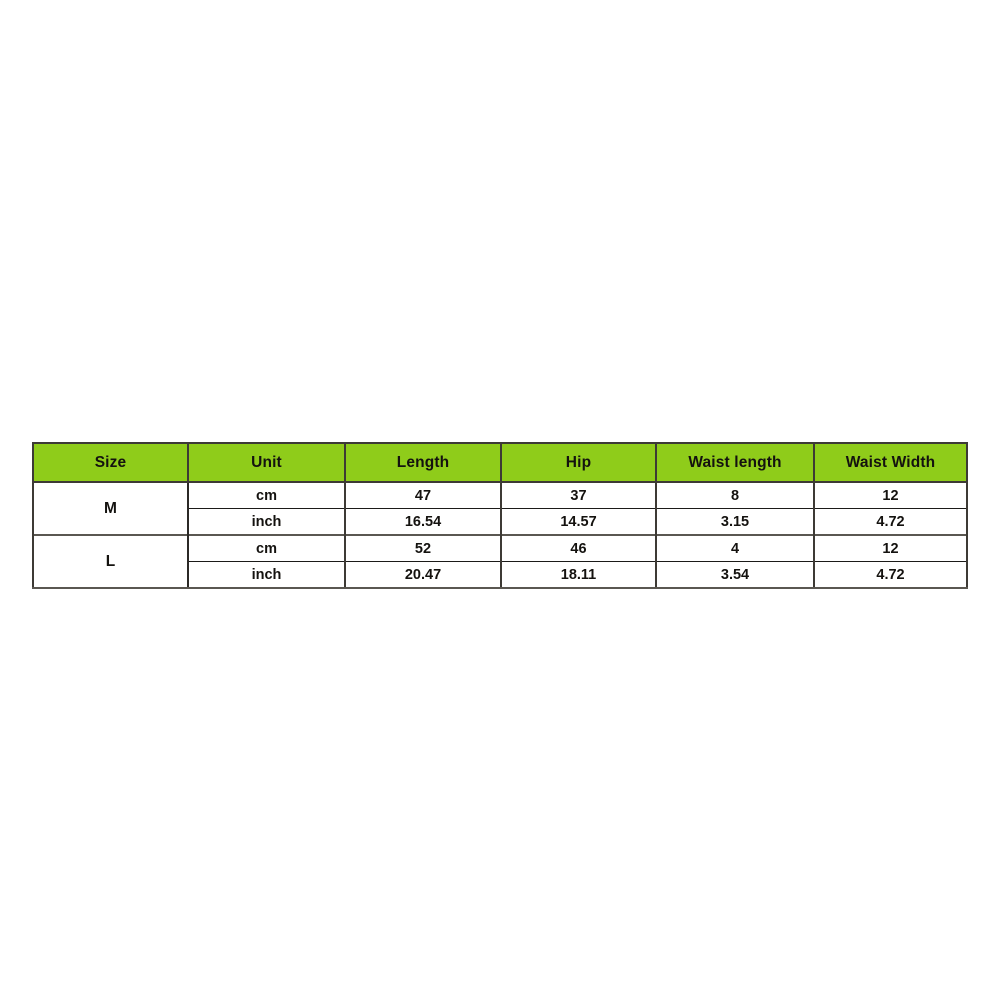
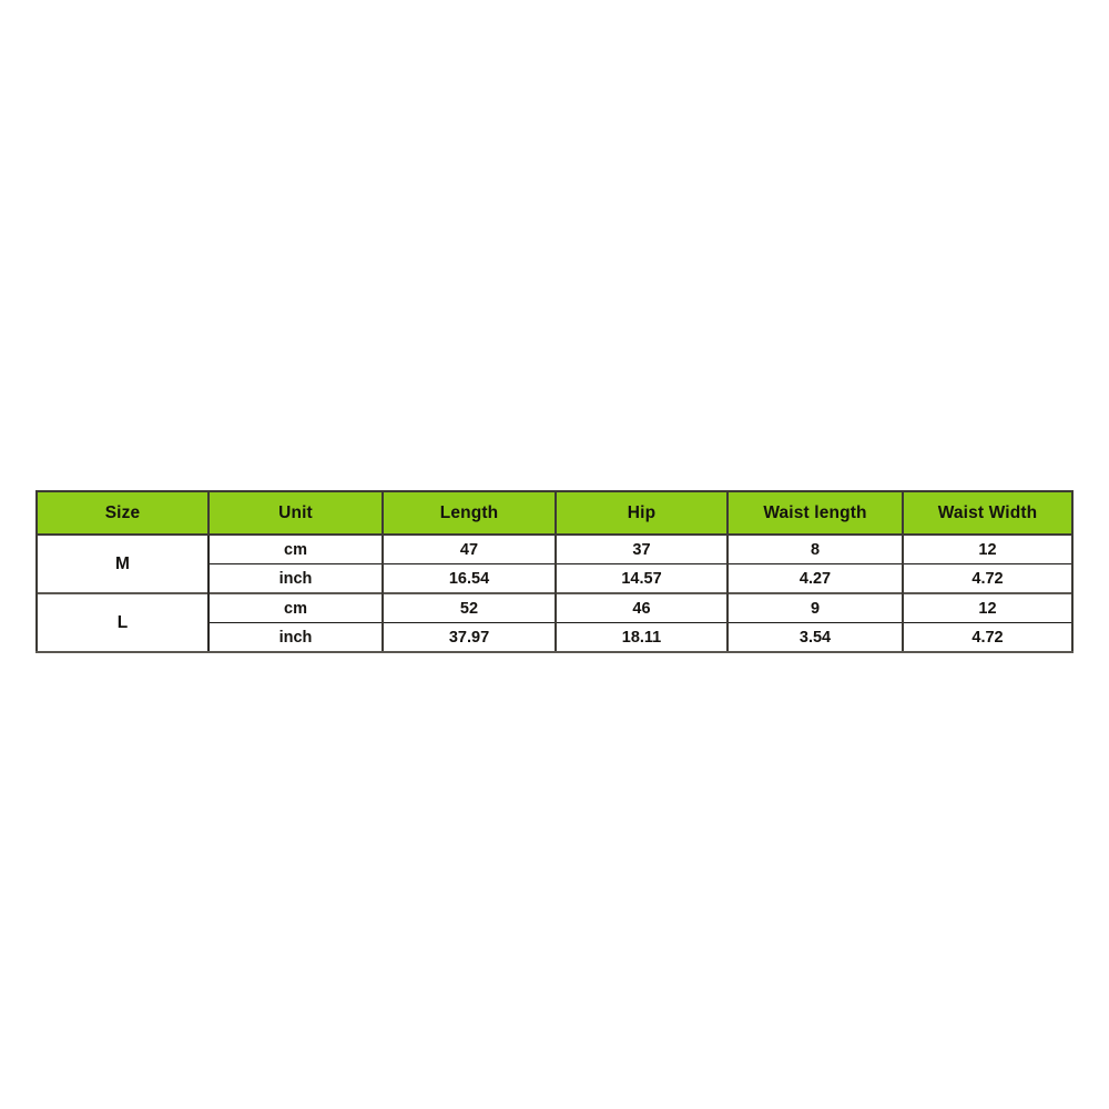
  Size	Unit	Length	Hip	Waist length	Waist Width
  M	cm	47	37	8	12
- inch	16.54	14.57	3.15	4.72
+ inch	16.54	14.57	4.27	4.72
- L	cm	52	46	4	12
+ L	cm	52	46	9	12
- inch	20.47	18.11	3.54	4.72
+ inch	37.97	18.11	3.54	4.72
